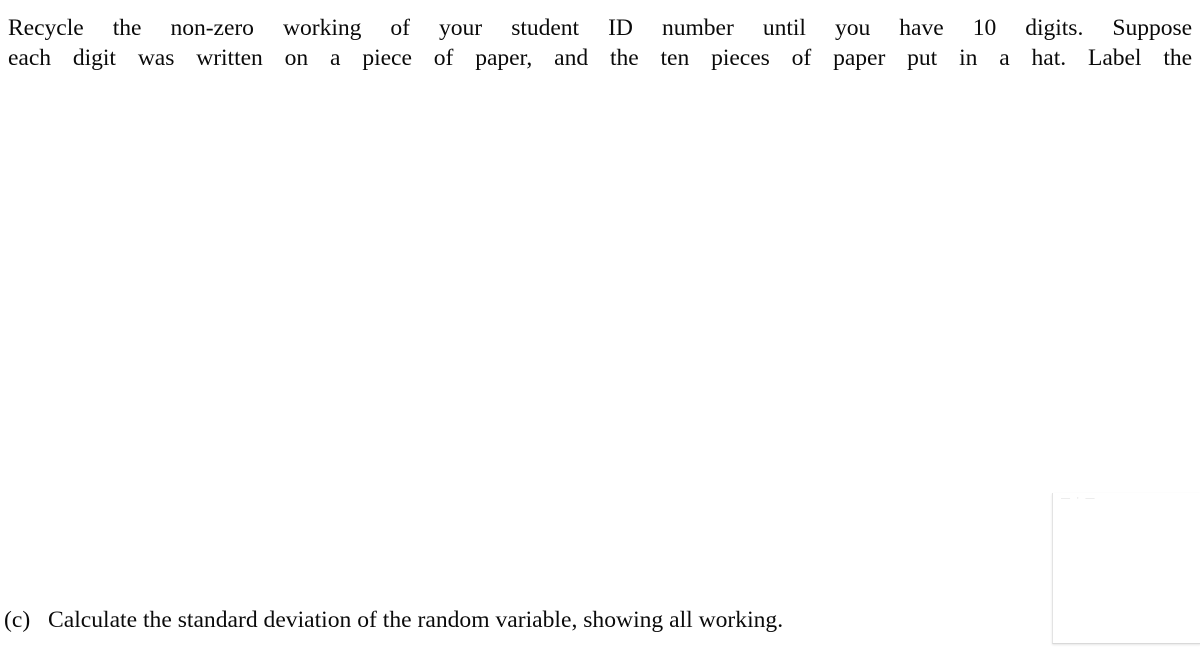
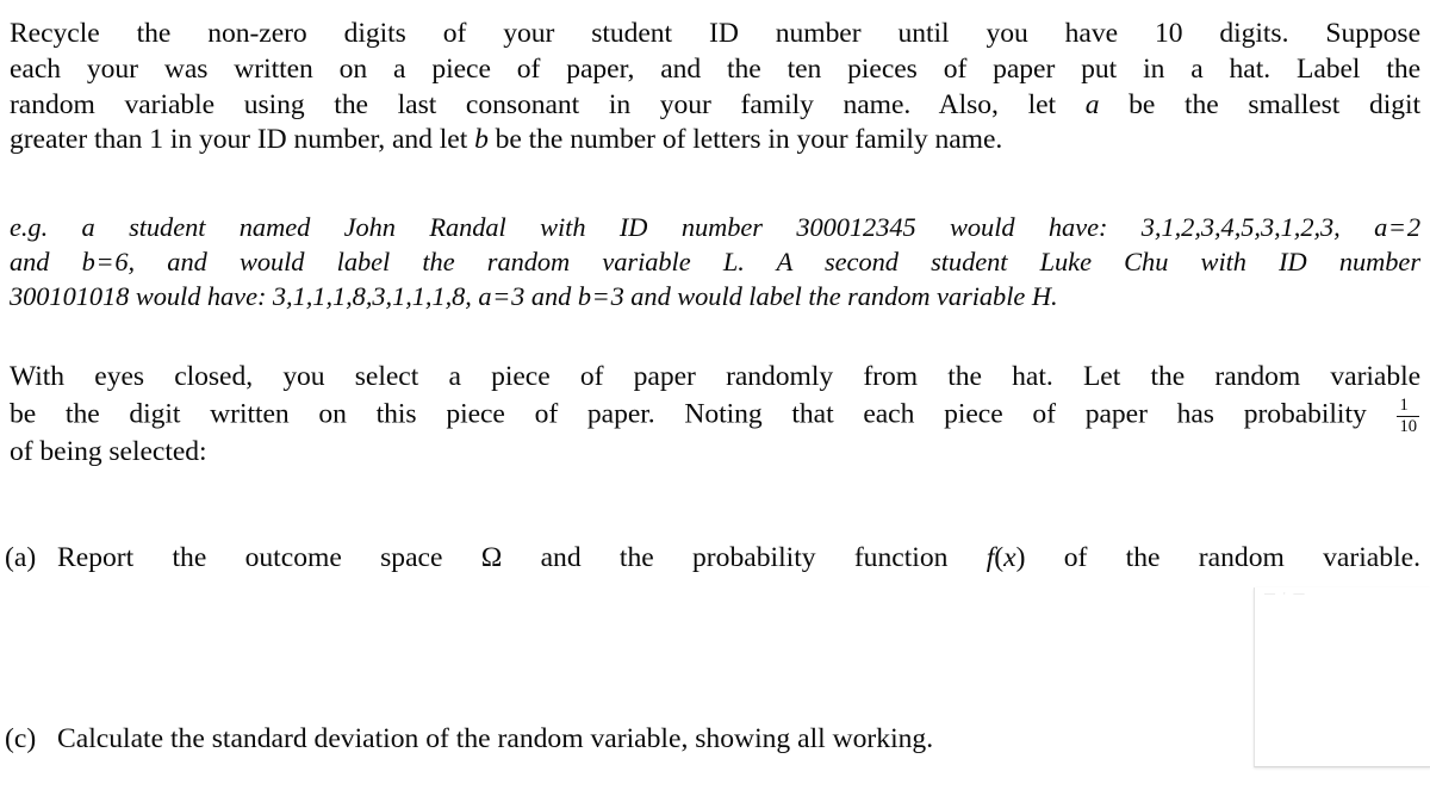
- Recycle the non-zero working of your student ID number until you have 10 digits. Suppose
+ Recycle the non-zero digits of your student ID number until you have 10 digits. Suppose
- each digit was written on a piece of paper, and the ten pieces of paper put in a hat. Label the
+ each your was written on a piece of paper, and the ten pieces of paper put in a hat. Label the
+ random variable using the last consonant in your family name. Also, let a be the smallest digit
+ greater than 1 in your ID number, and let b be the number of letters in your family name.
+ e.g. a student named John Randal with ID number 300012345 would have: 3,1,2,3,4,5,3,1,2,3, a=2
+ and b=6, and would label the random variable L. A second student Luke Chu with ID number
+ 300101018 would have: 3,1,1,1,8,3,1,1,1,8, a=3 and b=3 and would label the random variable H.
+ With eyes closed, you select a piece of paper randomly from the hat. Let the random variable
+ be the digit written on this piece of paper. Noting that each piece of paper has probability
+ 1
+ 10
+ of being selected:
+ (a)
+ Report the outcome space Ω and the probability function f(x) of the random variable.
  (c)
  Calculate the standard deviation of the random variable, showing all working.
